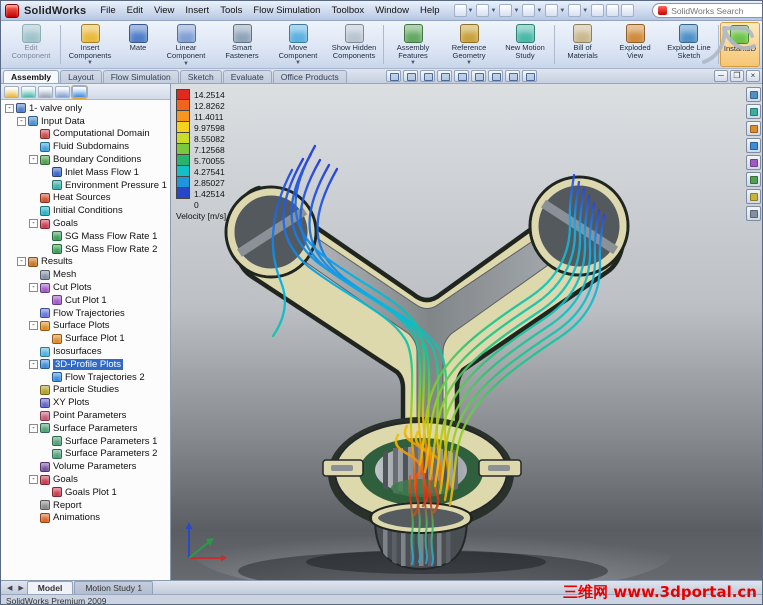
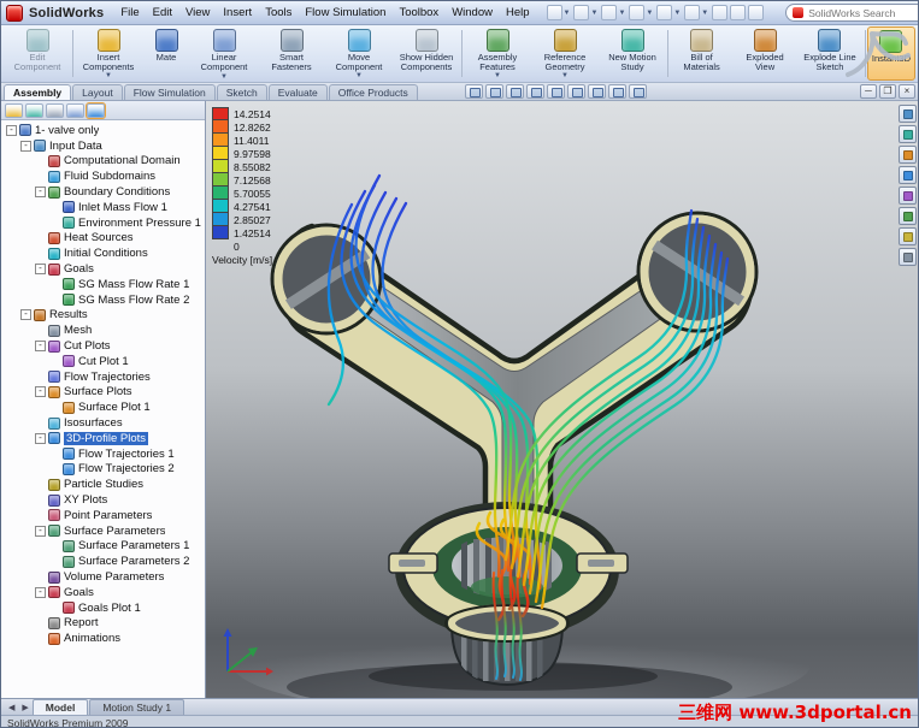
  SolidWorks
  File
  Edit
  View
  Insert
  Tools
  Flow Simulation
  Toolbox
  Window
  Help
  SolidWorks Search
  Edit Component
  Insert Components
  Mate
  Smart Fasteners
  Move Component
  Show Hidden Components
  Assembly Features
  Reference Geometry
  New Motion Study
  Bill of Materials
  Exploded View
  Explode Line Sketch
  Assembly
  Layout
  Flow Simulation
  Sketch
  Evaluate
  Office Products
  ─
  ❐
  ×
  -
  1- valve only
  -
  Input Data
  Computational Domain
  Fluid Subdomains
  -
  Boundary Conditions
  Inlet Mass Flow 1
  Environment Pressure 1
  Heat Sources
  Initial Conditions
  -
  Goals
  SG Mass Flow Rate 1
  SG Mass Flow Rate 2
  -
  Results
  Mesh
  -
  Cut Plots
  Cut Plot 1
  Flow Trajectories
  -
  Surface Plots
  Surface Plot 1
  Isosurfaces
  -
  3D-Profile Plots
+ Flow Trajectories 1
  Flow Trajectories 2
  Particle Studies
  XY Plots
  Point Parameters
  -
  Surface Parameters
  Surface Parameters 1
  Surface Parameters 2
  Volume Parameters
  -
  Goals
  Goals Plot 1
  Report
  Animations
  14.2514
  12.8262
  11.4011
  9.97598
  8.55082
  7.12568
  5.70055
  4.27541
  2.85027
  1.42514
  0
  Velocity [m/s]
  Model
  Motion Study 1
  SolidWorks Premium 2009
  三维网 www.3dportal.cn
